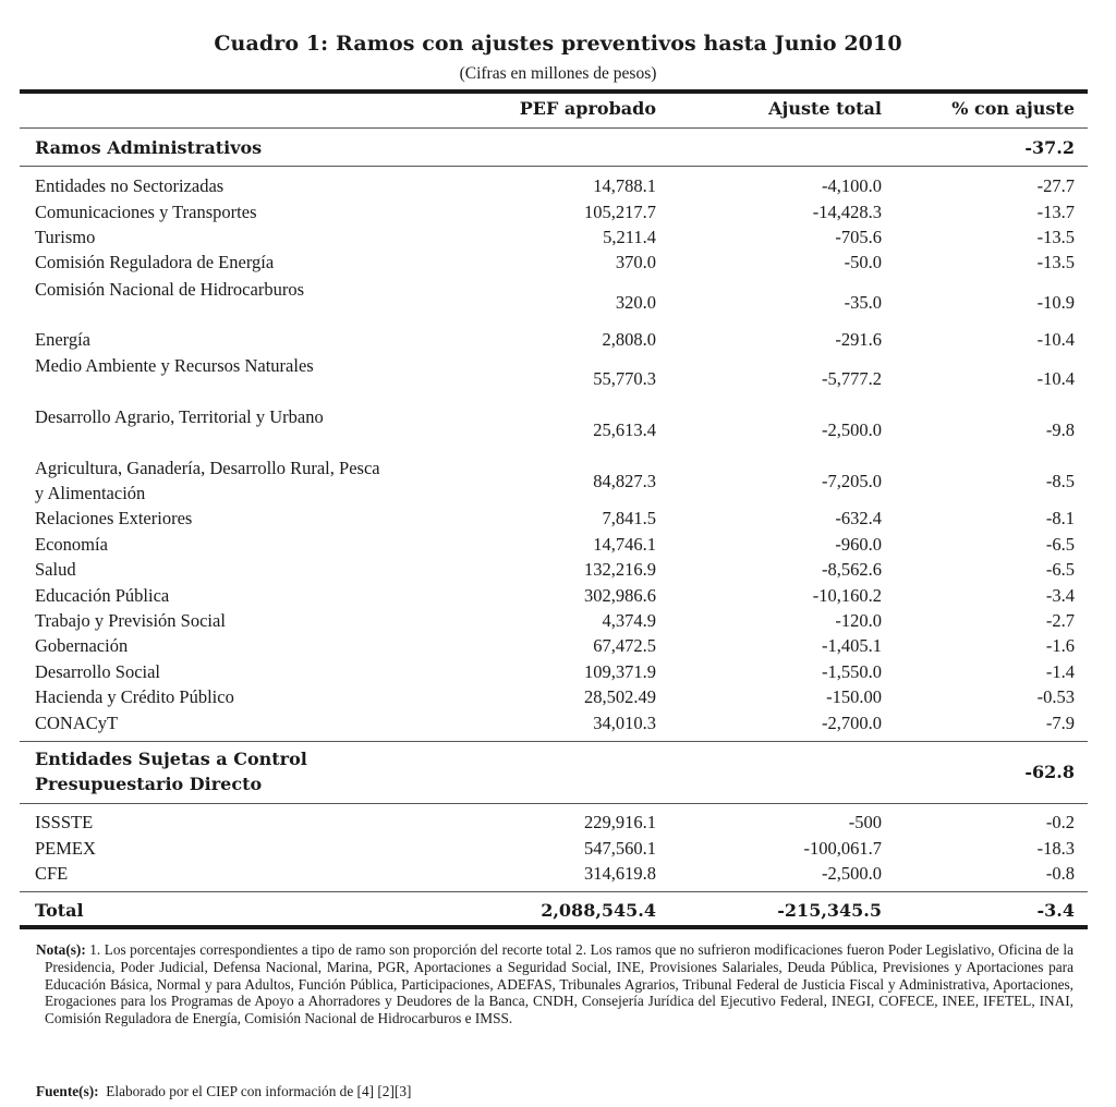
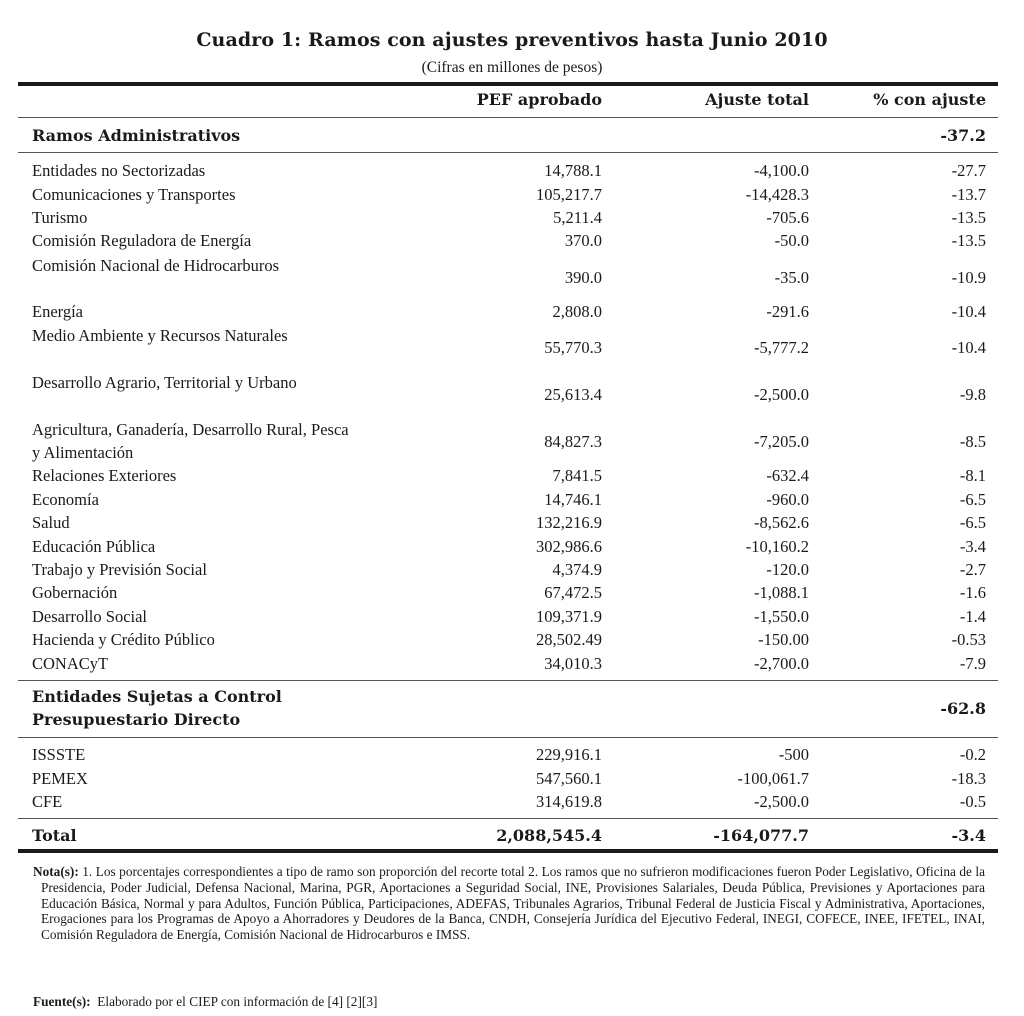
  Cuadro 1: Ramos con ajustes preventivos hasta Junio 2010
  (Cifras en millones de pesos)
  PEF aprobado
  Ajuste total
  % con ajuste
  Ramos Administrativos
  -37.2
  Entidades no Sectorizadas
  14,788.1
  -4,100.0
  -27.7
  Comunicaciones y Transportes
  105,217.7
  -14,428.3
  -13.7
  Turismo
  5,211.4
  -705.6
  -13.5
  Comisión Reguladora de Energía
  370.0
  -50.0
  -13.5
  Comisión Nacional de Hidrocarburos
- 320.0
+ 390.0
  -35.0
  -10.9
  Energía
  2,808.0
  -291.6
  -10.4
  Medio Ambiente y Recursos Naturales
  55,770.3
  -5,777.2
  -10.4
  Desarrollo Agrario, Territorial y Urbano
  25,613.4
  -2,500.0
  -9.8
  Agricultura, Ganadería, Desarrollo Rural, Pesca y Alimentación
  84,827.3
  -7,205.0
  -8.5
  Relaciones Exteriores
  7,841.5
  -632.4
  -8.1
  Economía
  14,746.1
  -960.0
  -6.5
  Salud
  132,216.9
  -8,562.6
  -6.5
  Educación Pública
  302,986.6
  -10,160.2
  -3.4
  Trabajo y Previsión Social
  4,374.9
  -120.0
  -2.7
  Gobernación
  67,472.5
- -1,405.1
+ -1,088.1
  -1.6
  Desarrollo Social
  109,371.9
  -1,550.0
  -1.4
  Hacienda y Crédito Público
  28,502.49
  -150.00
  -0.53
  CONACyT
  34,010.3
  -2,700.0
  -7.9
  Entidades Sujetas a Control Presupuestario Directo
  -62.8
  ISSSTE
  229,916.1
  -500
  -0.2
  PEMEX
  547,560.1
  -100,061.7
  -18.3
  CFE
  314,619.8
  -2,500.0
- -0.8
+ -0.5
  Total
  2,088,545.4
- -215,345.5
+ -164,077.7
  -3.4
  Nota(s): 1. Los porcentajes correspondientes a tipo de ramo son proporción del recorte total 2. Los ramos que no sufrieron modificaciones fueron Poder Legislativo, Oficina de la Presidencia, Poder Judicial, Defensa Nacional, Marina, PGR, Aportaciones a Seguridad Social, INE, Provisiones Salariales, Deuda Pública, Previsiones y Aportaciones para Educación Básica, Normal y para Adultos, Función Pública, Participaciones, ADEFAS, Tribunales Agrarios, Tribunal Federal de Justicia Fiscal y Administrativa, Aportaciones, Erogaciones para los Programas de Apoyo a Ahorradores y Deudores de la Banca, CNDH, Consejería Jurídica del Ejecutivo Federal, INEGI, COFECE, INEE, IFETEL, INAI, Comisión Reguladora de Energía, Comisión Nacional de Hidrocarburos e IMSS.
  Fuente(s): Elaborado por el CIEP con información de [4] [2][3]
